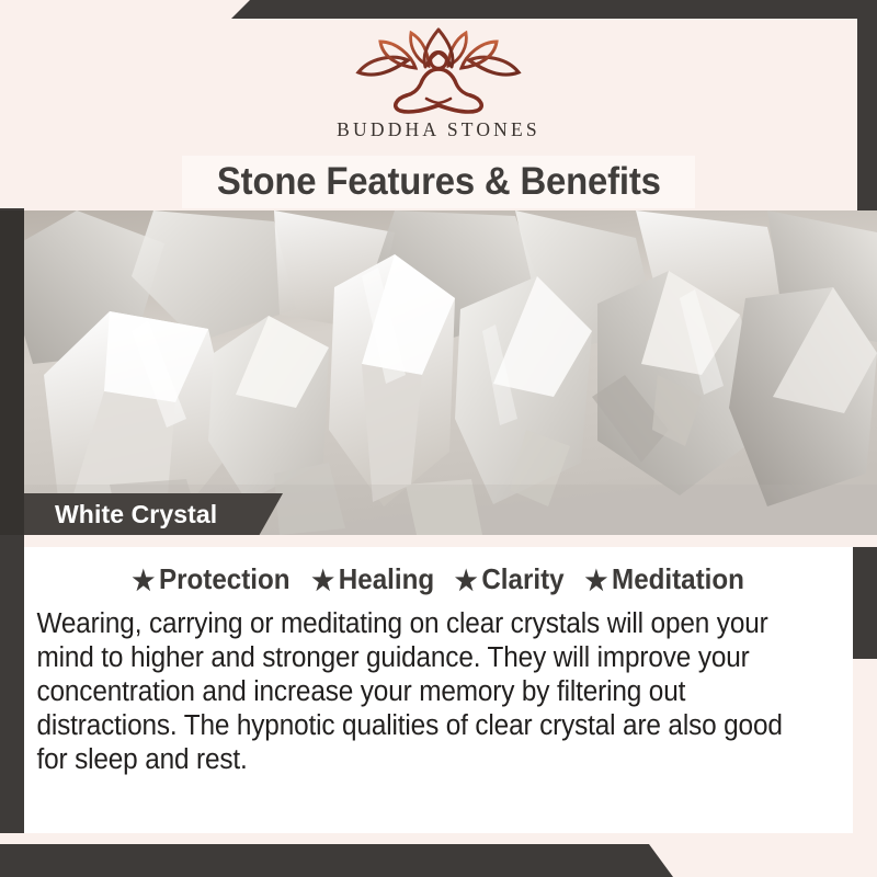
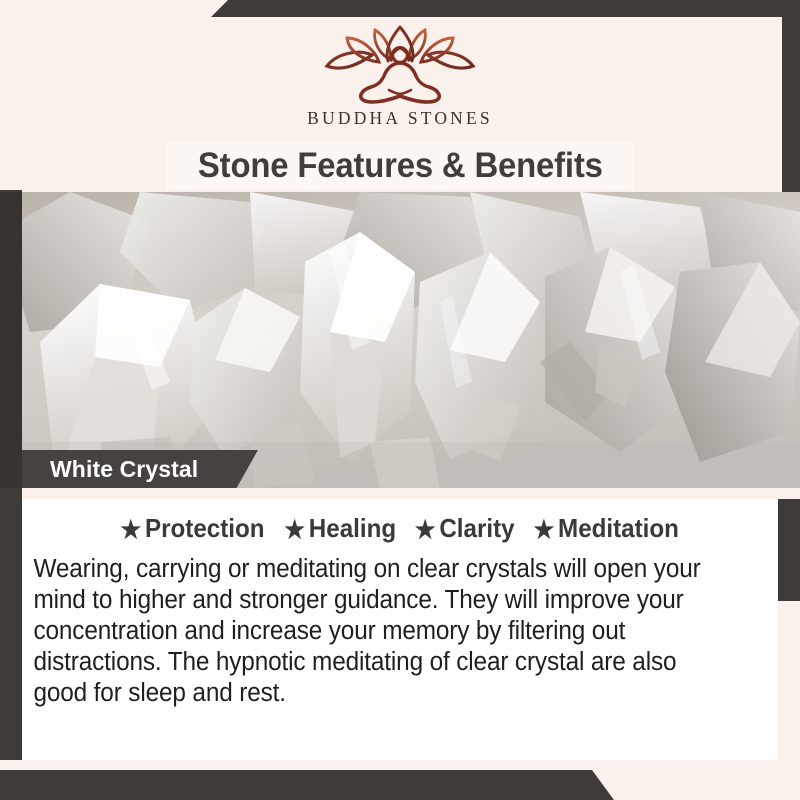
  BUDDHA STONES
  Stone Features & Benefits
  White Crystal
  ★ Protection ★ Healing ★ Clarity ★ Meditation
- Wearing, carrying or meditating on clear crystals will open your mind to higher and stronger guidance. They will improve your concentration and increase your memory by filtering out distractions. The hypnotic qualities of clear crystal are also good for sleep and rest.
+ Wearing, carrying or meditating on clear crystals will open your mind to higher and stronger guidance. They will improve your concentration and increase your memory by filtering out distractions. The hypnotic meditating of clear crystal are also good for sleep and rest.
